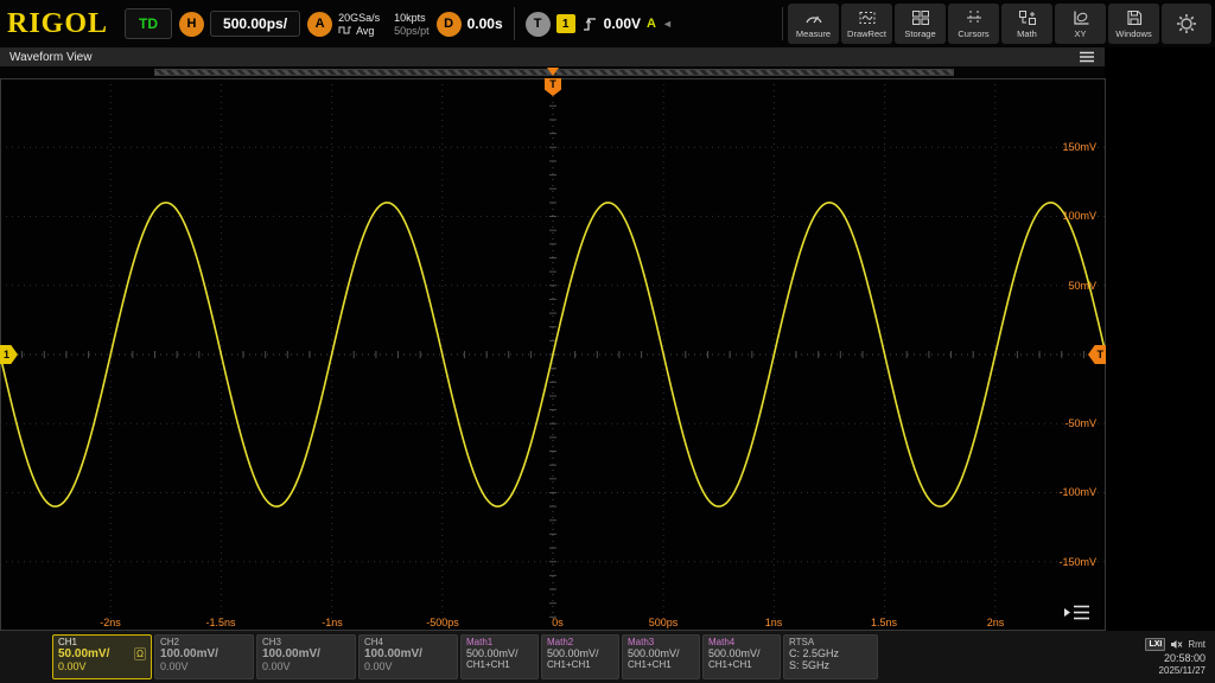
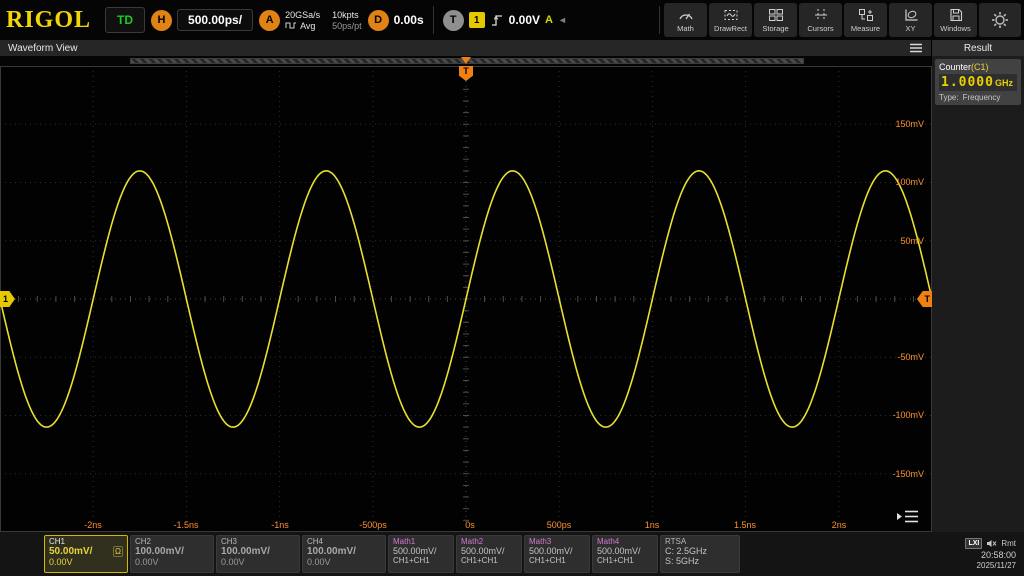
  RIGOL
  TD
  H
  500.00ps/
  A
  20GSa/s
  10kpts
  Avg
  50ps/pt
  D
  0.00s
  T
  1
  0.00V
  A
  ◄
- Measure
+ Math
  DrawRect
  Storage
  Cursors
- Math
+ Measure
  XY
  Windows
  Waveform View
  T
  150mV
  100mV
  50mV
  -50mV
  -100mV
  -150mV
  -2ns
  -1.5ns
  -1ns
  -500ps
  0s
  500ps
  1ns
  1.5ns
  2ns
  1
  T
+ Result
+ Counter(C1)
+ 1.0000
+ GHz
+ Type:
+ Frequency
  CH1
  50.00mV/
  Ω
  0.00V
  CH2
  100.00mV/
  0.00V
  CH3
  100.00mV/
  0.00V
  CH4
  100.00mV/
  0.00V
  Math1
  500.00mV/
  CH1+CH1
  Math2
  500.00mV/
  CH1+CH1
  Math3
  500.00mV/
  CH1+CH1
  Math4
  500.00mV/
  CH1+CH1
  RTSA
  C: 2.5GHz
  S: 5GHz
  Rmt
  20:58:00
  2025/11/27
